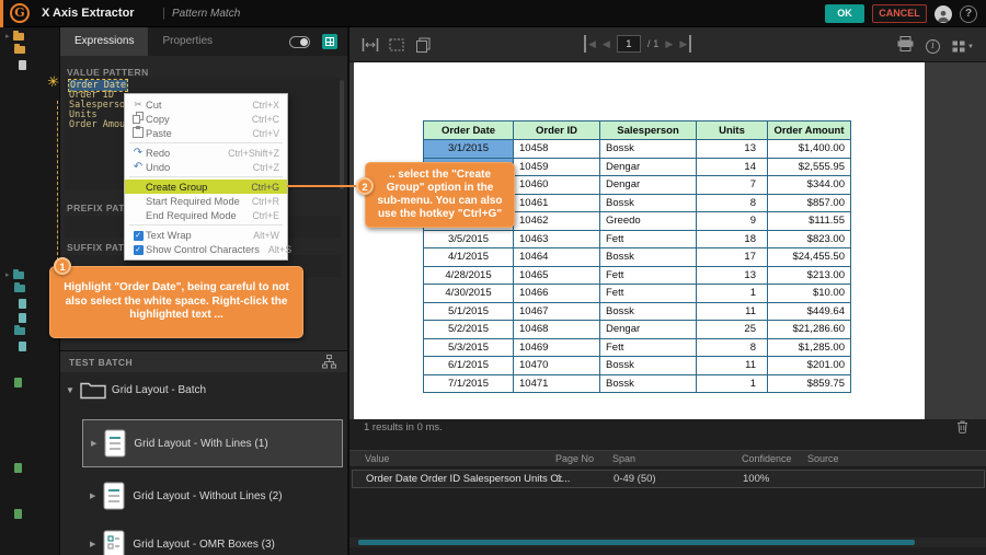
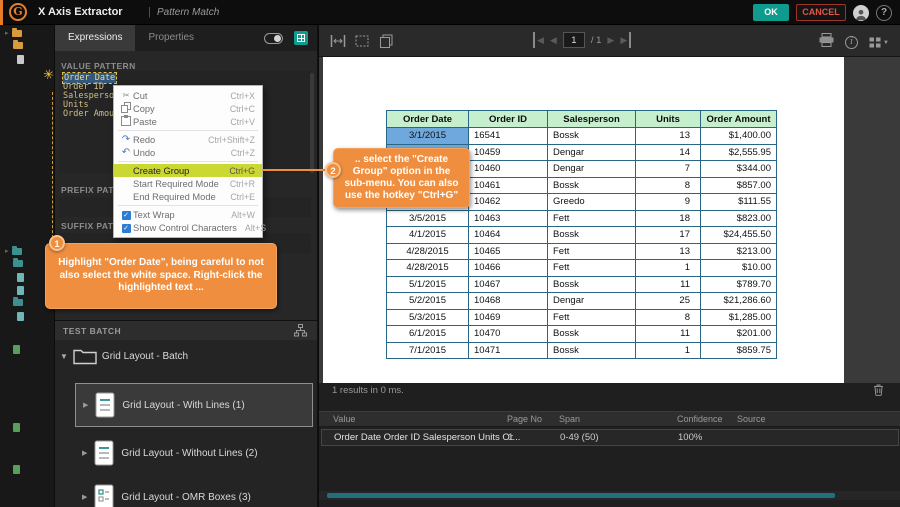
  G
  X Axis Extractor
  |
  Pattern Match
  OK
  CANCEL
  ?
  Expressions
  Properties
  VALUE PATTERN
  Order Date
  Order ID
  Salesperso
  Units
  Order Amou
  TEST BATCH
  ▼
  Grid Layout - Batch
  Grid Layout - With Lines (1)
  Grid Layout - Without Lines (2)
  Grid Layout - OMR Boxes (3)
  ◀
  ◀
  1
  / 1
  ▶
  ▶
  i
  Order Date	Order ID	Salesperson	Units	Order Amount
- 3/1/2015	10458	Bossk	13	$1,400.00
+ 3/1/2015	16541	Bossk	13	$1,400.00
  	10459	Dengar	14	$2,555.95
  	10460	Dengar	7	$344.00
  	10462	Greedo	9	$111.55
  3/5/2015	10463	Fett	18	$823.00
  4/1/2015	10464	Bossk	17	$24,455.50
  4/28/2015	10465	Fett	13	$213.00
- 4/30/2015	10466	Fett	1	$10.00
+ 4/28/2015	10466	Fett	1	$10.00
- 5/1/2015	10467	Bossk	11	$449.64
+ 5/1/2015	10467	Bossk	11	$789.70
  5/2/2015	10468	Dengar	25	$21,286.60
  5/3/2015	10469	Fett	8	$1,285.00
  6/1/2015	10470	Bossk	11	$201.00
  7/1/2015	10471	Bossk	1	$859.75
  1 results in 0 ms.
  Value
  Page No
  Span
  Confidence
  Source
  Order Date Order ID Salesperson Units Or...
  1
  0-49 (50)
  100%
  ✂
  Cut
  Ctrl+X
  Copy
  Ctrl+C
  Paste
  Ctrl+V
  ↷
  Redo
  Ctrl+Shift+Z
  ↶
  Undo
  Ctrl+Z
  Create Group
  Ctrl+G
  Start Required Mode
  Ctrl+R
  End Required Mode
  Ctrl+E
  Text Wrap
  Alt+W
  Show Control Characters
  Alt+S
  Highlight "Order Date", being careful to not also select the white space. Right-click the highlighted text ...
  .. select the "Create Group" option in the sub-menu. You can also use the hotkey "Ctrl+G"
  1
  2
